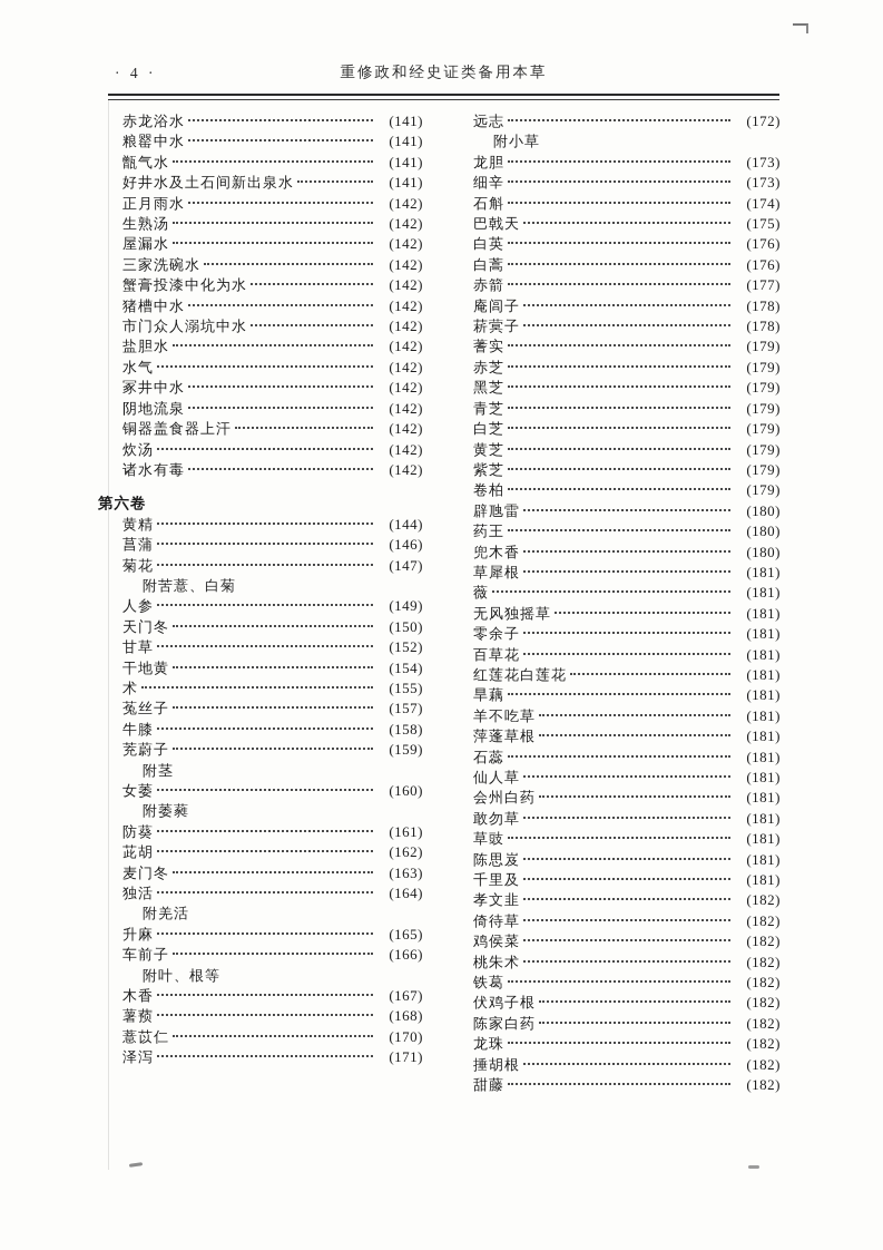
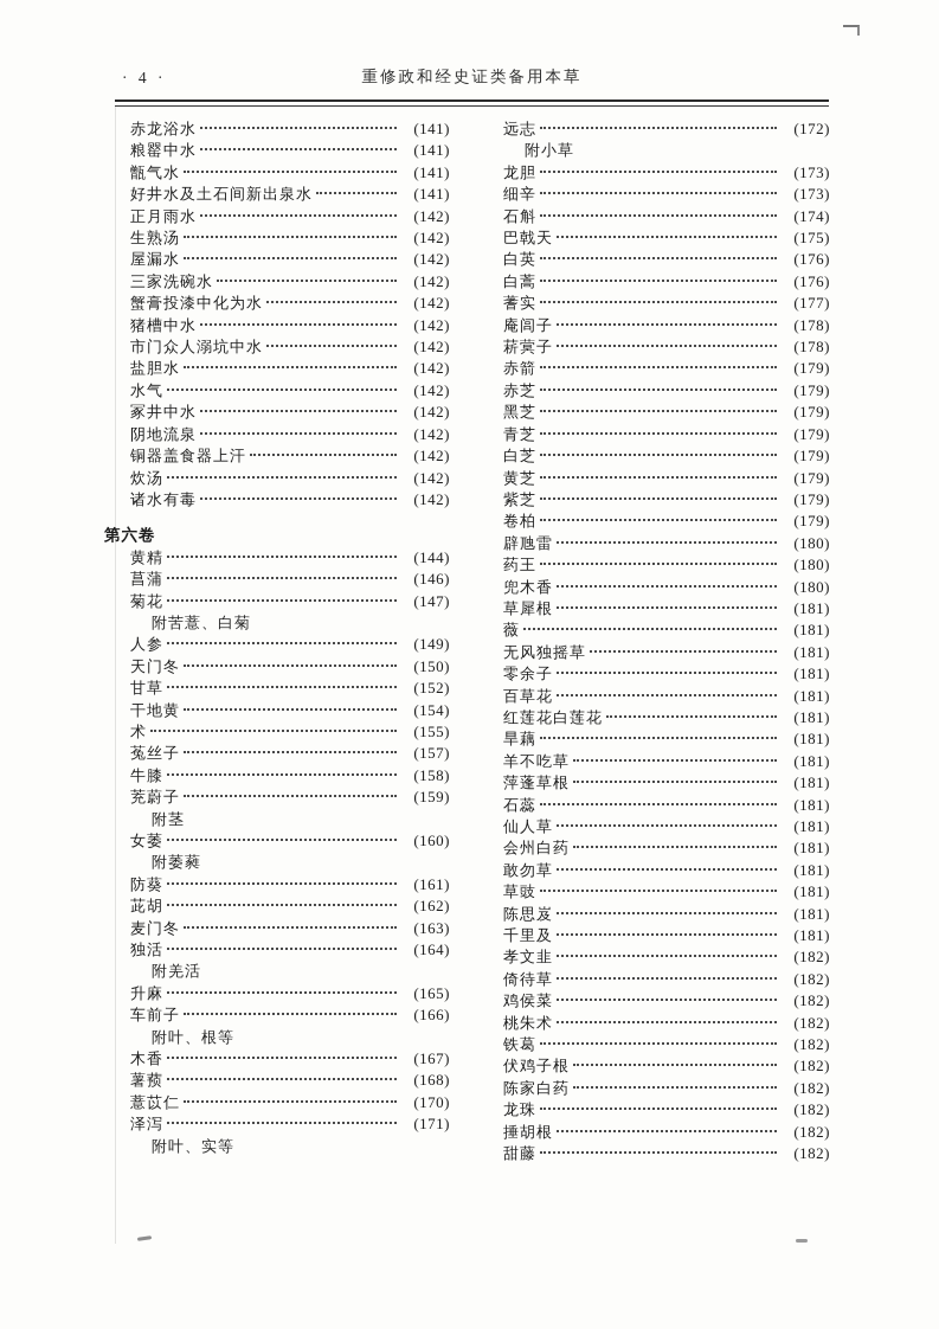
  · 4 ·
  重修政和经史证类备用本草
  赤龙浴水
  (141)
  粮罂中水
  (141)
  甑气水
  (141)
  好井水及土石间新出泉水
  (141)
  正月雨水
  (142)
  生熟汤
  (142)
  屋漏水
  (142)
  三家洗碗水
  (142)
  蟹膏投漆中化为水
  (142)
  猪槽中水
  (142)
  市门众人溺坑中水
  (142)
  盐胆水
  (142)
  水气
  (142)
  冢井中水
  (142)
  阴地流泉
  (142)
  铜器盖食器上汗
  (142)
  炊汤
  (142)
  诸水有毒
  (142)
  第六卷
  黄精
  (144)
  菖蒲
  (146)
  菊花
  (147)
  附苦薏、白菊
  人参
  (149)
  天门冬
  (150)
  甘草
  (152)
  干地黄
  (154)
  术
  (155)
  菟丝子
  (157)
  牛膝
  (158)
  茺蔚子
  (159)
  附茎
  女萎
  (160)
  附萎蕤
  防葵
  (161)
  茈胡
  (162)
  麦门冬
  (163)
  独活
  (164)
  附羌活
  升麻
  (165)
  车前子
  (166)
  附叶、根等
  木香
  (167)
  薯蓣
  (168)
  薏苡仁
  (170)
  泽泻
  (171)
+ 附叶、实等
  远志
  (172)
  附小草
  龙胆
  (173)
  细辛
  (173)
  石斛
  (174)
  巴戟天
  (175)
  白英
  (176)
  白蒿
  (176)
- 赤箭
+ 蓍实
  (177)
  庵闾子
  (178)
  菥蓂子
  (178)
- 蓍实
+ 赤箭
  (179)
  赤芝
  (179)
  黑芝
  (179)
  青芝
  (179)
  白芝
  (179)
  黄芝
  (179)
  紫芝
  (179)
  卷柏
  (179)
  辟虺雷
  (180)
  药王
  (180)
  兜木香
  (180)
  草犀根
  (181)
  薇
  (181)
  无风独摇草
  (181)
  零余子
  (181)
  百草花
  (181)
  红莲花白莲花
  (181)
  旱藕
  (181)
  羊不吃草
  (181)
  萍蓬草根
  (181)
  石蕊
  (181)
  仙人草
  (181)
  会州白药
  (181)
  敢勿草
  (181)
  草豉
  (181)
  陈思岌
  (181)
  千里及
  (181)
  孝文韭
  (182)
  倚待草
  (182)
  鸡侯菜
  (182)
  桃朱术
  (182)
  铁葛
  (182)
  伏鸡子根
  (182)
  陈家白药
  (182)
  龙珠
  (182)
  捶胡根
  (182)
  甜藤
  (182)
